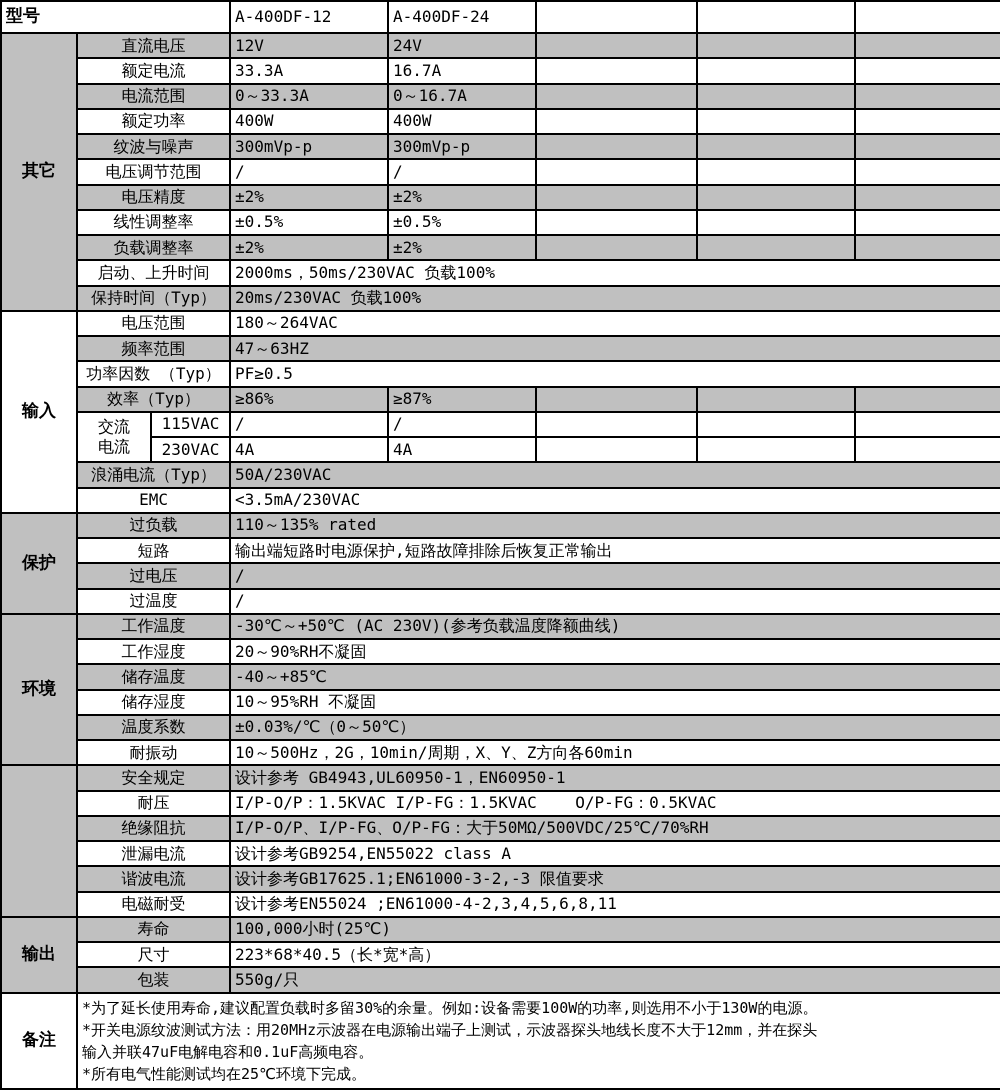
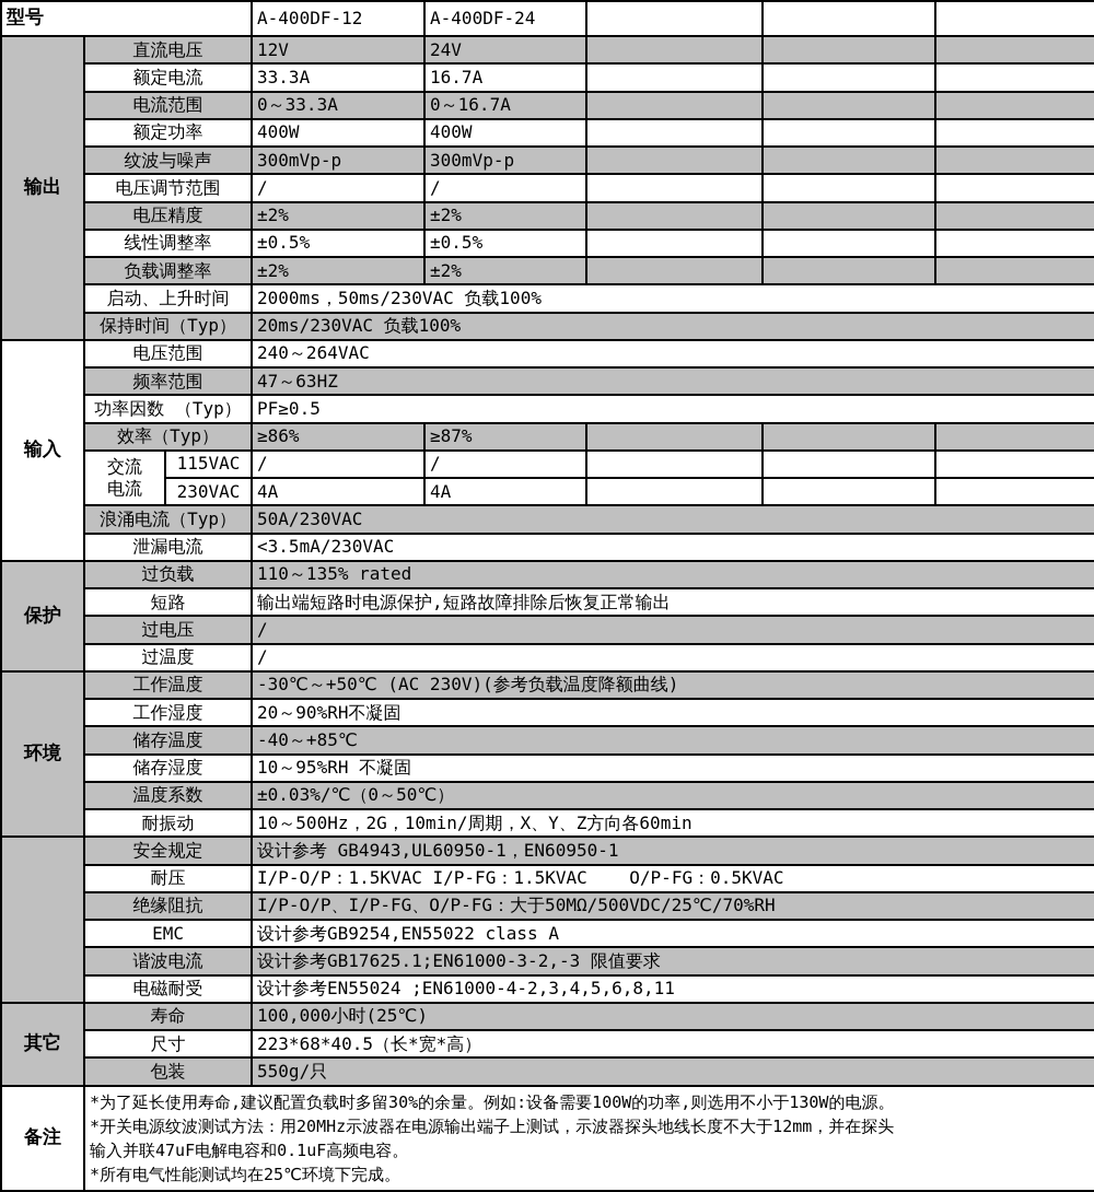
  型号	A-400DF-12	A-400DF-24
- 其它	直流电压	12V	24V
+ 输出	直流电压	12V	24V
  额定电流	33.3A	16.7A
  电流范围	0～33.3A	0～16.7A
  额定功率	400W	400W
  纹波与噪声	300mVp-p	300mVp-p
  电压调节范围	/	/
  电压精度	±2%	±2%
  线性调整率	±0.5%	±0.5%
  负载调整率	±2%	±2%
  启动、上升时间	2000ms，50ms/230VAC 负载100%
  保持时间（Typ）	20ms/230VAC 负载100%
- 输入	电压范围	180～264VAC
+ 输入	电压范围	240～264VAC
  频率范围	47～63HZ
  功率因数 （Typ）	PF≥0.5
  效率（Typ）	≥86%	≥87%
  交流 电流	115VAC	/	/
  230VAC	4A	4A
  浪涌电流（Typ）	50A/230VAC
- EMC	<3.5mA/230VAC
+ 泄漏电流	<3.5mA/230VAC
  保护	过负载	110～135% rated
  短路	输出端短路时电源保护,短路故障排除后恢复正常输出
  过电压	/
  过温度	/
  环境	工作温度	-30℃～+50℃ (AC 230V)(参考负载温度降额曲线)
  工作湿度	20～90%RH不凝固
  储存温度	-40～+85℃
  储存湿度	10～95%RH 不凝固
  温度系数	±0.03%/℃（0～50℃）
  耐振动	10～500Hz，2G，10min/周期，X、Y、Z方向各60min
  	安全规定	设计参考 GB4943,UL60950-1，EN60950-1
  耐压	I/P-O/P：1.5KVAC I/P-FG：1.5KVAC O/P-FG：0.5KVAC
  绝缘阻抗	I/P-O/P、I/P-FG、O/P-FG：大于50MΩ/500VDC/25℃/70%RH
- 泄漏电流	设计参考GB9254,EN55022 class A
+ EMC	设计参考GB9254,EN55022 class A
  谐波电流	设计参考GB17625.1;EN61000-3-2,-3 限值要求
  电磁耐受	设计参考EN55024 ;EN61000-4-2,3,4,5,6,8,11
- 输出	寿命	100,000小时(25℃)
+ 其它	寿命	100,000小时(25℃)
  尺寸	223*68*40.5（长*宽*高）
  包装	550g/只
  备注	*为了延长使用寿命,建议配置负载时多留30%的余量。例如:设备需要100W的功率,则选用不小于130W的电源。*开关电源纹波测试方法：用20MHz示波器在电源输出端子上测试，示波器探头地线长度不大于12mm，并在探头输入并联47uF电解电容和0.1uF高频电容。*所有电气性能测试均在25℃环境下完成。
